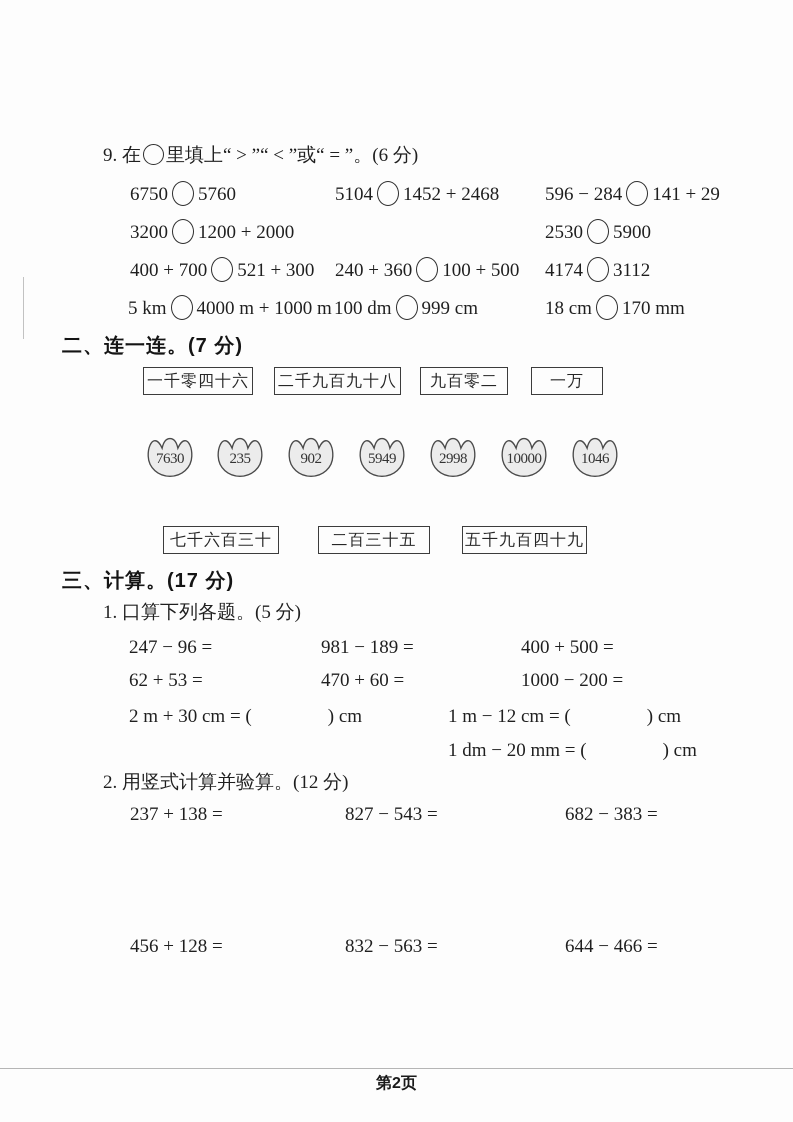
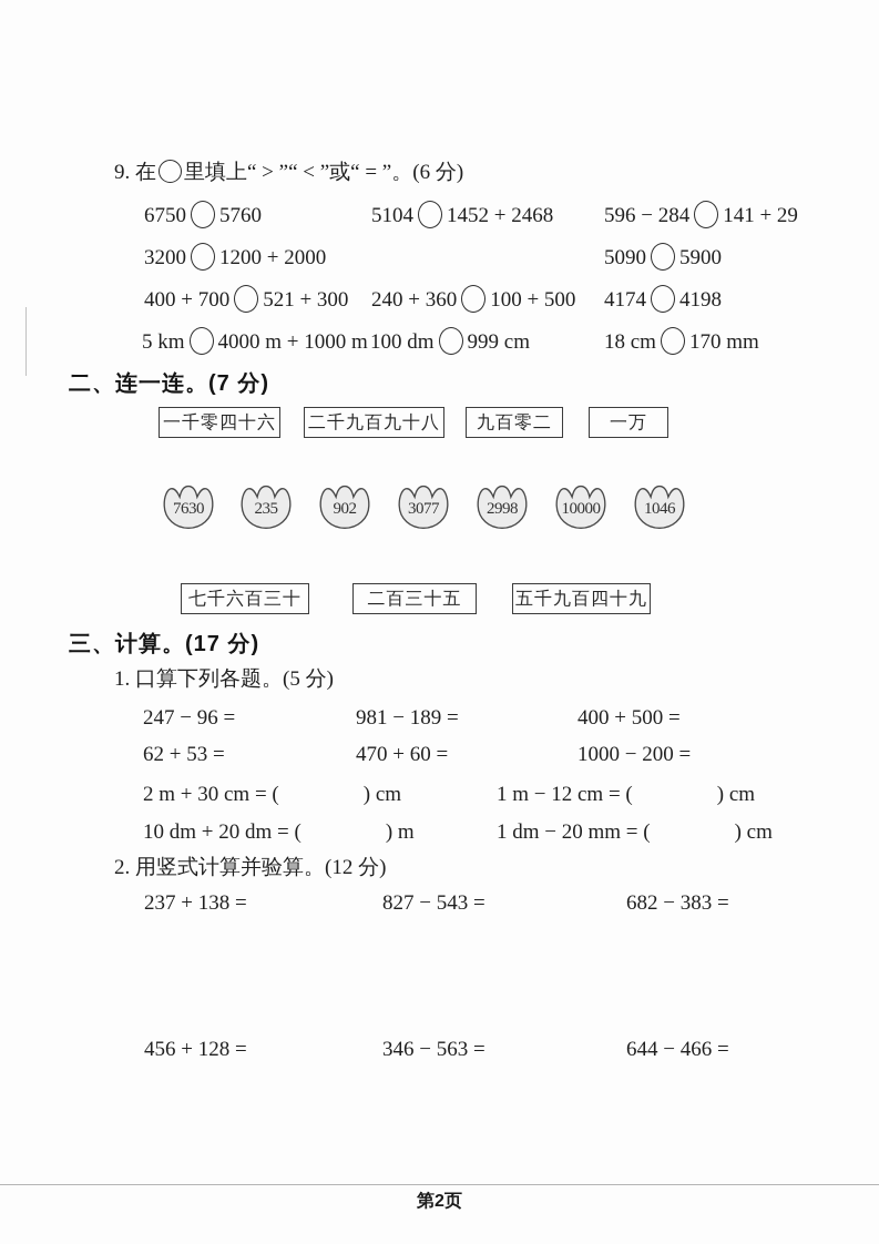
  9. 在 里填上“ > ”“ < ”或“ = ”。(6 分)
  6750 5760
  5104 1452 + 2468
  596 − 284 141 + 29
  3200 1200 + 2000
- 2530 5900
+ 5090 5900
  400 + 700 521 + 300
  240 + 360 100 + 500
- 4174 3112
+ 4174 4198
  5 km 4000 m + 1000 m
  100 dm 999 cm
  18 cm 170 mm
  二、连一连。(7 分)
  一千零四十六
  二千九百九十八
  九百零二
  一万
  7630
  235
  902
- 5949
+ 3077
  2998
  10000
  1046
  七千六百三十
  二百三十五
  五千九百四十九
  三、计算。(17 分)
  1. 口算下列各题。(5 分)
  247 − 96 =
  981 − 189 =
  400 + 500 =
  62 + 53 =
  470 + 60 =
  1000 − 200 =
  2 m + 30 cm = ( ) cm
  1 m − 12 cm = ( ) cm
+ 10 dm + 20 dm = ( ) m
  1 dm − 20 mm = ( ) cm
  2. 用竖式计算并验算。(12 分)
  237 + 138 =
  827 − 543 =
  682 − 383 =
  456 + 128 =
- 832 − 563 =
+ 346 − 563 =
  644 − 466 =
  第2页
